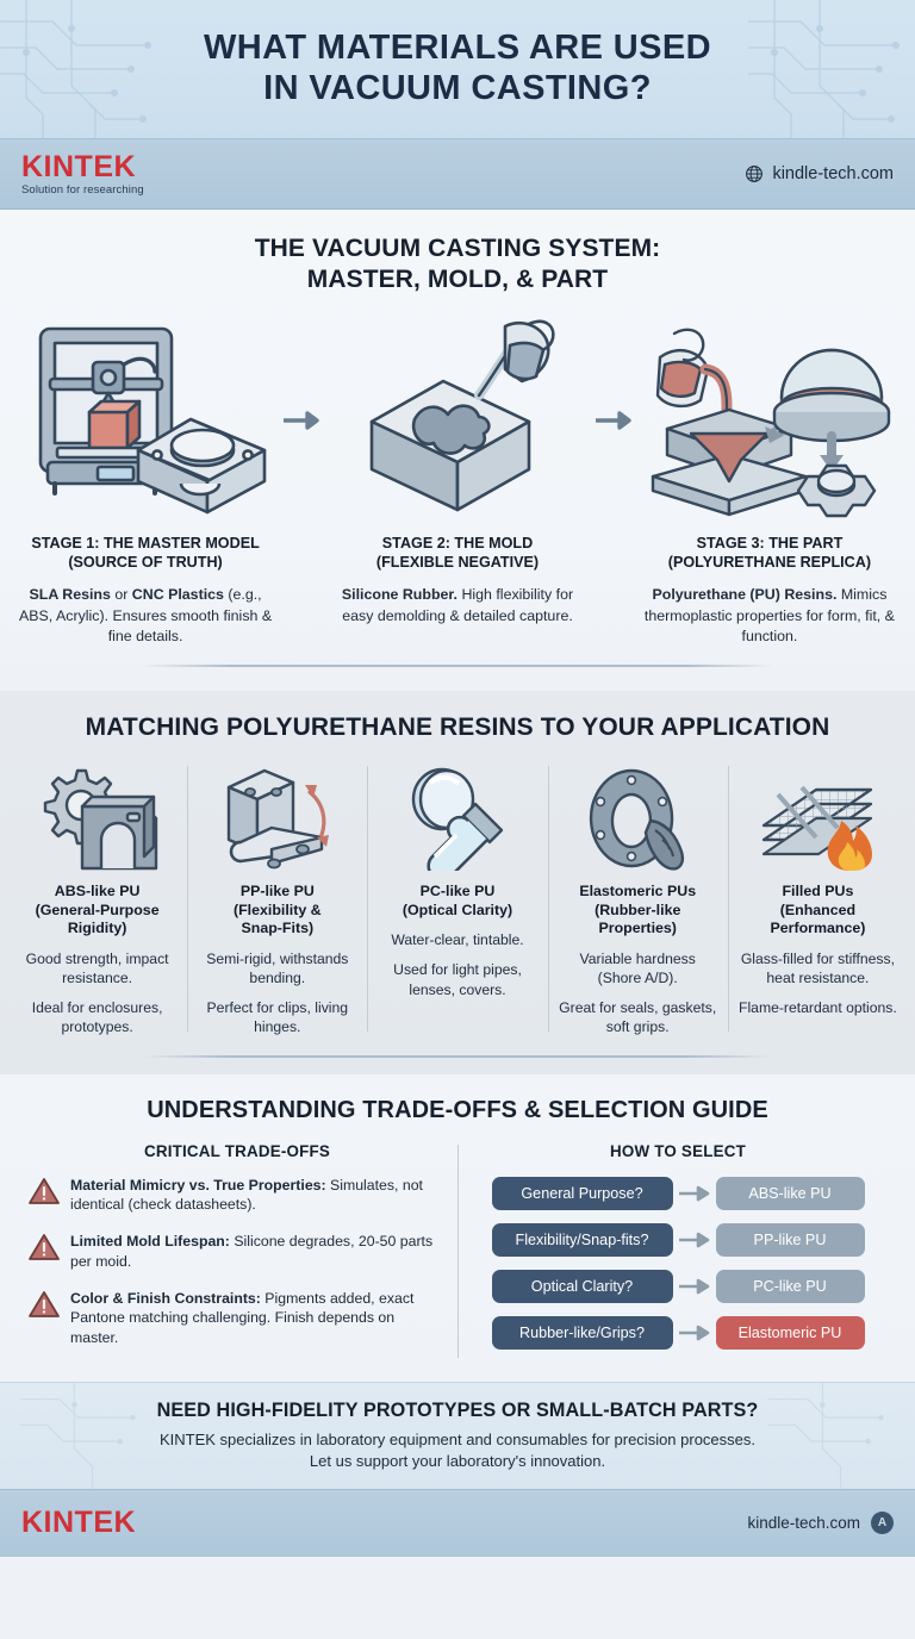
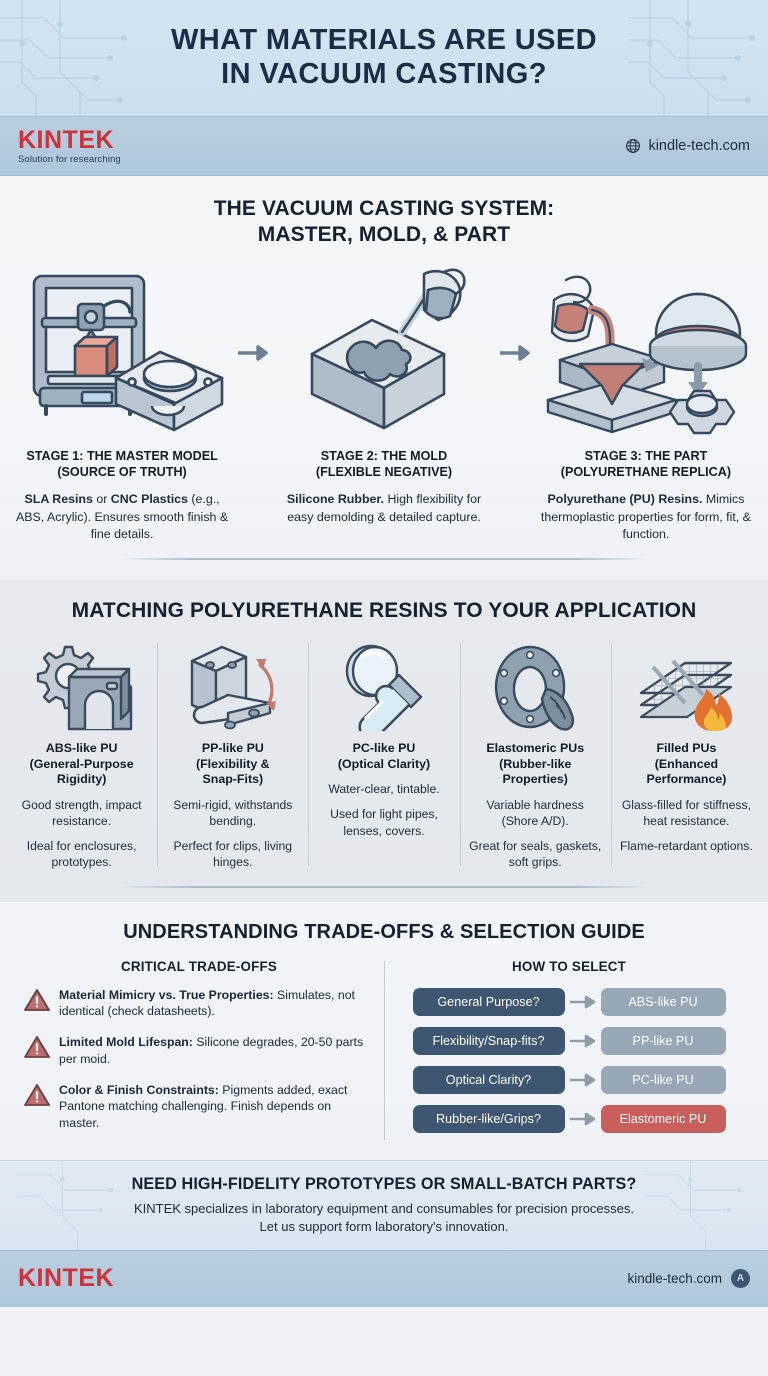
  WHAT MATERIALS ARE USED
  IN VACUUM CASTING?
  KINTEK
  Solution for researching
  kindle-tech.com
  THE VACUUM CASTING SYSTEM:
  MASTER, MOLD, & PART
  STAGE 1: THE MASTER MODEL
  (SOURCE OF TRUTH)
  SLA Resins or CNC Plastics (e.g., ABS, Acrylic). Ensures smooth finish & fine details.
  STAGE 2: THE MOLD
  (FLEXIBLE NEGATIVE)
  Silicone Rubber. High flexibility for easy demolding & detailed capture.
  STAGE 3: THE PART
  (POLYURETHANE REPLICA)
  Polyurethane (PU) Resins. Mimics thermoplastic properties for form, fit, & function.
  MATCHING POLYURETHANE RESINS TO YOUR APPLICATION
  ABS-like PU
  (General-Purpose
  Rigidity)
  Good strength, impact resistance.
  Ideal for enclosures, prototypes.
  PP-like PU
  (Flexibility &
  Snap-Fits)
  Semi-rigid, withstands bending.
  Perfect for clips, living hinges.
  PC-like PU
  (Optical Clarity)
  Water-clear, tintable.
  Used for light pipes, lenses, covers.
  Elastomeric PUs
  (Rubber-like
  Properties)
  Variable hardness (Shore A/D).
  Great for seals, gaskets, soft grips.
  Filled PUs
  (Enhanced
  Performance)
  Glass-filled for stiffness, heat resistance.
  Flame-retardant options.
  UNDERSTANDING TRADE-OFFS & SELECTION GUIDE
  CRITICAL TRADE-OFFS
  Material Mimicry vs. True Properties: Simulates, not identical (check datasheets).
  Limited Mold Lifespan: Silicone degrades, 20-50 parts per moid.
  Color & Finish Constraints: Pigments added, exact Pantone matching challenging. Finish depends on master.
  HOW TO SELECT
  General Purpose?
  ABS-like PU
  Flexibility/Snap-fits?
  PP-like PU
  Optical Clarity?
  PC-like PU
  Rubber-like/Grips?
  Elastomeric PU
  NEED HIGH-FIDELITY PROTOTYPES OR SMALL-BATCH PARTS?
  KINTEK specializes in laboratory equipment and consumables for precision processes.
- Let us support your laboratory's innovation.
+ Let us support form laboratory's innovation.
  KINTEK
  kindle-tech.com
  A
